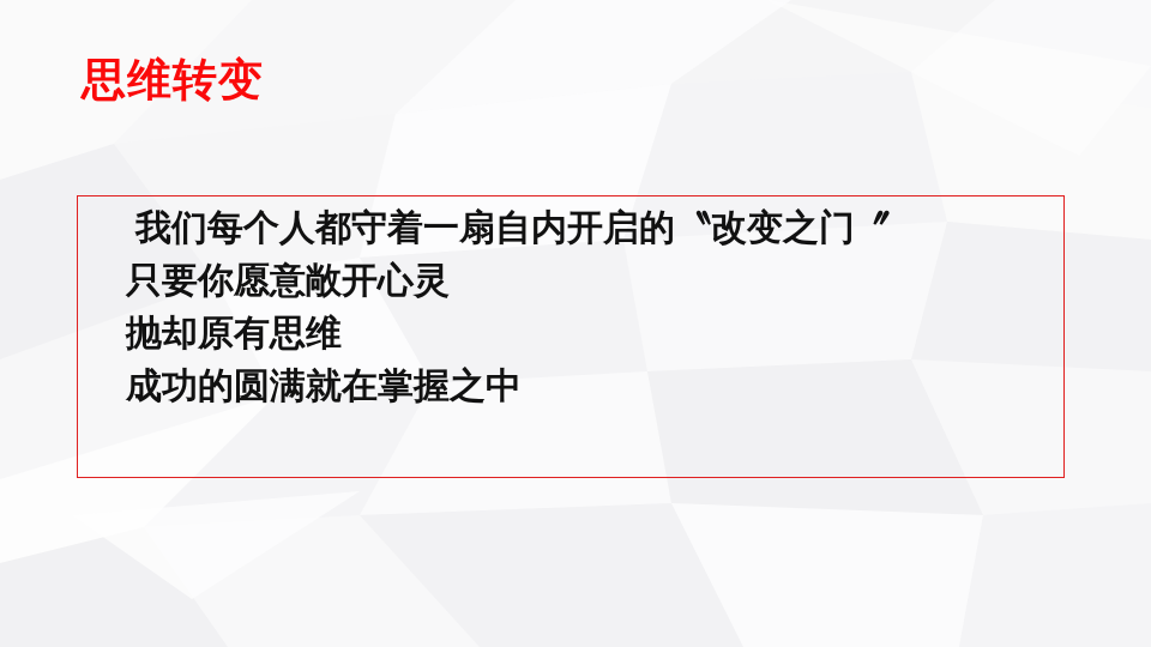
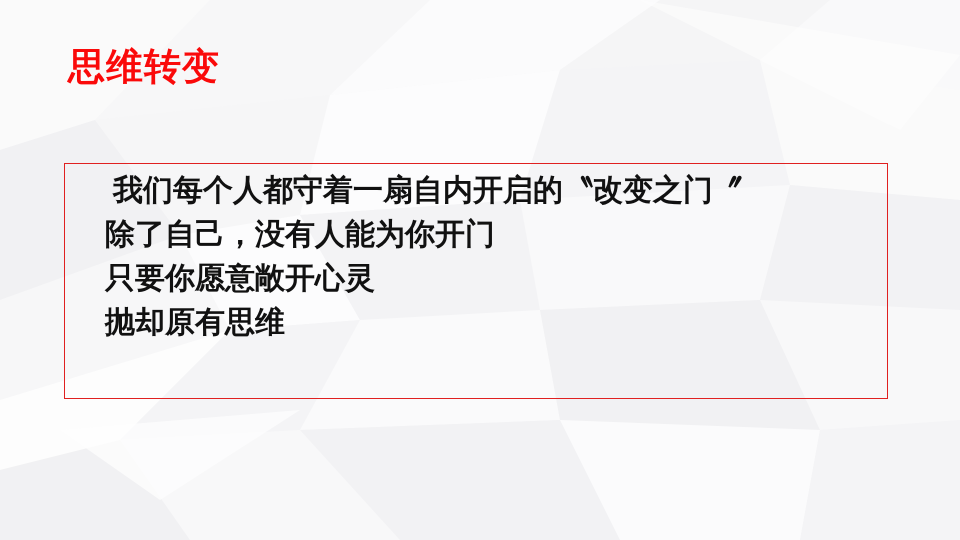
  思维转变
  我们每个人都守着一扇自内开启的〝改变之门〞
+ 除了自己，没有人能为你开门
  只要你愿意敞开心灵
  抛却原有思维
- 成功的圆满就在掌握之中
